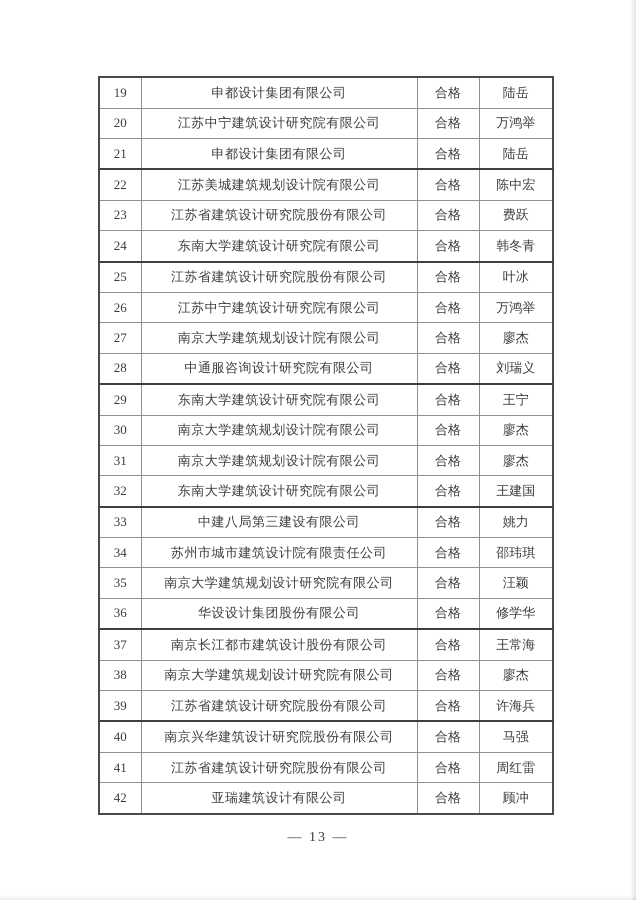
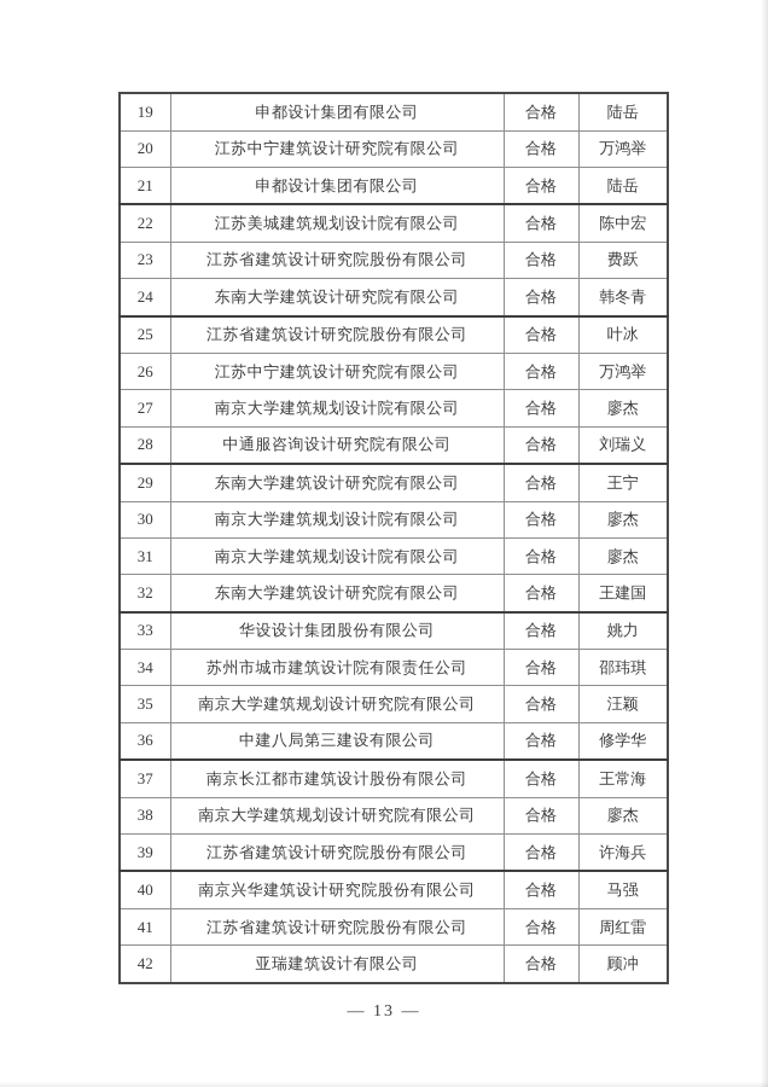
  19	申都设计集团有限公司	合格	陆岳
  20	江苏中宁建筑设计研究院有限公司	合格	万鸿举
  21	申都设计集团有限公司	合格	陆岳
  22	江苏美城建筑规划设计院有限公司	合格	陈中宏
  23	江苏省建筑设计研究院股份有限公司	合格	费跃
  24	东南大学建筑设计研究院有限公司	合格	韩冬青
  25	江苏省建筑设计研究院股份有限公司	合格	叶冰
  26	江苏中宁建筑设计研究院有限公司	合格	万鸿举
  27	南京大学建筑规划设计院有限公司	合格	廖杰
  28	中通服咨询设计研究院有限公司	合格	刘瑞义
  29	东南大学建筑设计研究院有限公司	合格	王宁
  30	南京大学建筑规划设计院有限公司	合格	廖杰
  31	南京大学建筑规划设计院有限公司	合格	廖杰
  32	东南大学建筑设计研究院有限公司	合格	王建国
- 33	中建八局第三建设有限公司	合格	姚力
+ 33	华设设计集团股份有限公司	合格	姚力
  34	苏州市城市建筑设计院有限责任公司	合格	邵玮琪
  35	南京大学建筑规划设计研究院有限公司	合格	汪颖
- 36	华设设计集团股份有限公司	合格	修学华
+ 36	中建八局第三建设有限公司	合格	修学华
  37	南京长江都市建筑设计股份有限公司	合格	王常海
  38	南京大学建筑规划设计研究院有限公司	合格	廖杰
  39	江苏省建筑设计研究院股份有限公司	合格	许海兵
  40	南京兴华建筑设计研究院股份有限公司	合格	马强
  41	江苏省建筑设计研究院股份有限公司	合格	周红雷
  42	亚瑞建筑设计有限公司	合格	顾冲
  — 13 —
